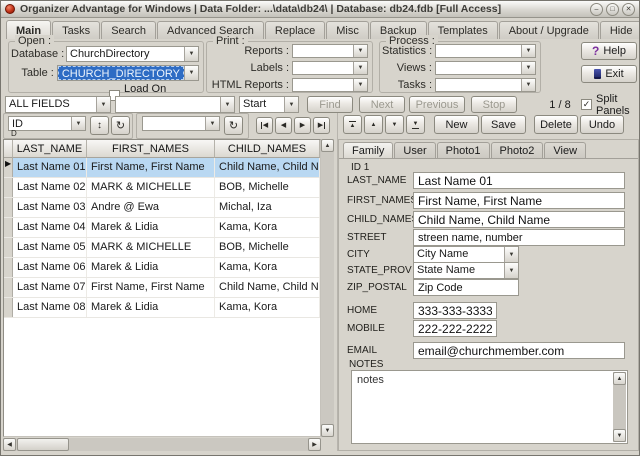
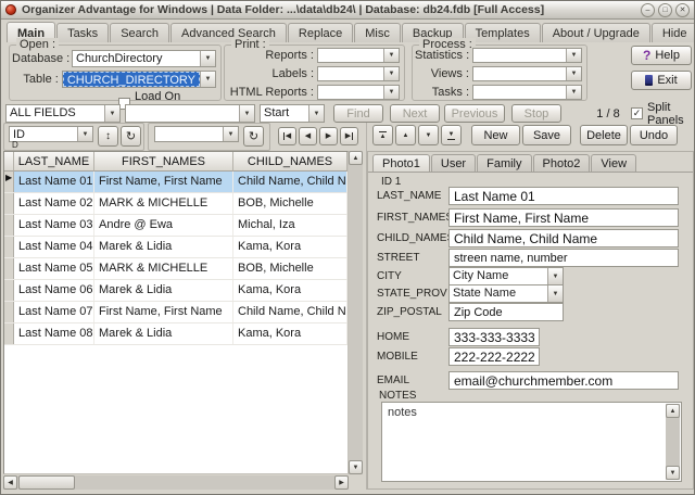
  Organizer Advantage for Windows | Data Folder: ...\data\db24\ | Database: db24.fdb [Full Access]
  Main
  Tasks
  Search
  Advanced Search
  Replace
  Misc
  Backup
  Templates
  About / Upgrade
  Hide
  Open :
  Database :
  ChurchDirectory
  Table :
  CHURCH_DIRECTORY
  Print :
  Reports :
  Labels :
  HTML Reports :
  Process :
  Statistics :
  Views :
  Tasks :
  ?
  Help
  Exit
  ALL FIELDS
  Start
  Find
  Next
  Previous
  Stop
  1 / 8
  ✓
  Split Panels
  ID
  D
  ↕
  ↻
  ↻
  LAST_NAME
  FIRST_NAMES
  CHILD_NAMES
  ▶
  Last Name 01
  First Name, First Name
  Child Name, Child N
  Last Name 02
  MARK & MICHELLE
  BOB, Michelle
  Last Name 03
  Andre @ Ewa
  Michal, Iza
  Last Name 04
  Marek & Lidia
  Kama, Kora
  Last Name 05
  MARK & MICHELLE
  BOB, Michelle
  Last Name 06
  Marek & Lidia
  Kama, Kora
  Last Name 07
  First Name, First Name
  Child Name, Child N
  Last Name 08
  Marek & Lidia
  Kama, Kora
  New
  Save
  Delete
  Undo
- Family
+ Photo1
  User
- Photo1
+ Family
  Photo2
  View
  ID 1
  LAST_NAME
  Last Name 01
  FIRST_NAME
  First Name, First Name
  CHILD_NAME
  Child Name, Child Name
  STREET
  streen name, number
  CITY
  City Name
  STATE_PROV
  State Name
  ZIP_POSTAL
  Zip Code
  HOME
  333-333-3333
  MOBILE
  222-222-2222
  EMAIL
  email@churchmember.com
  NOTES
  notes
